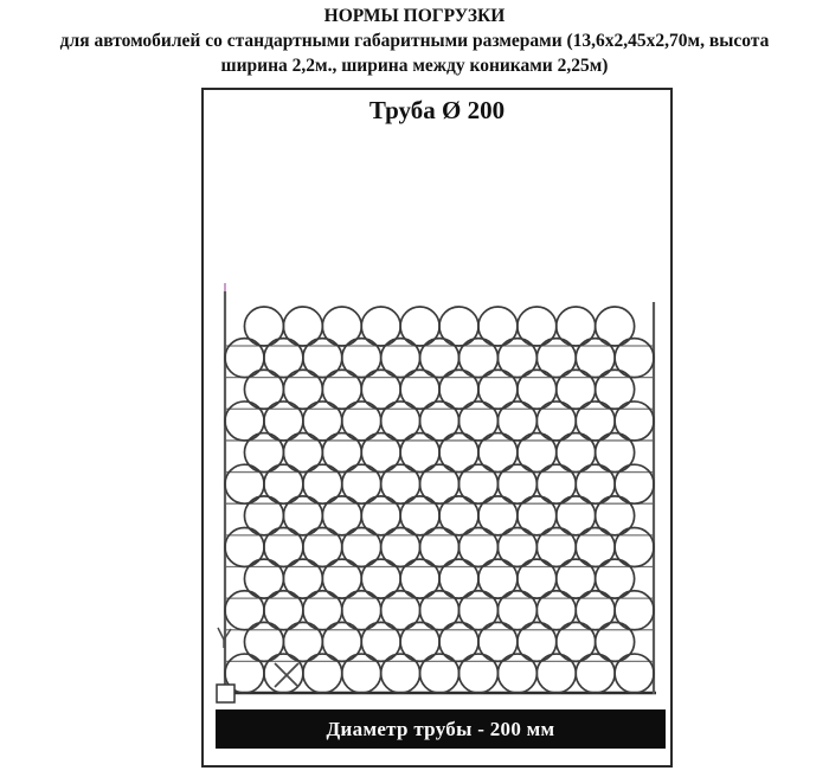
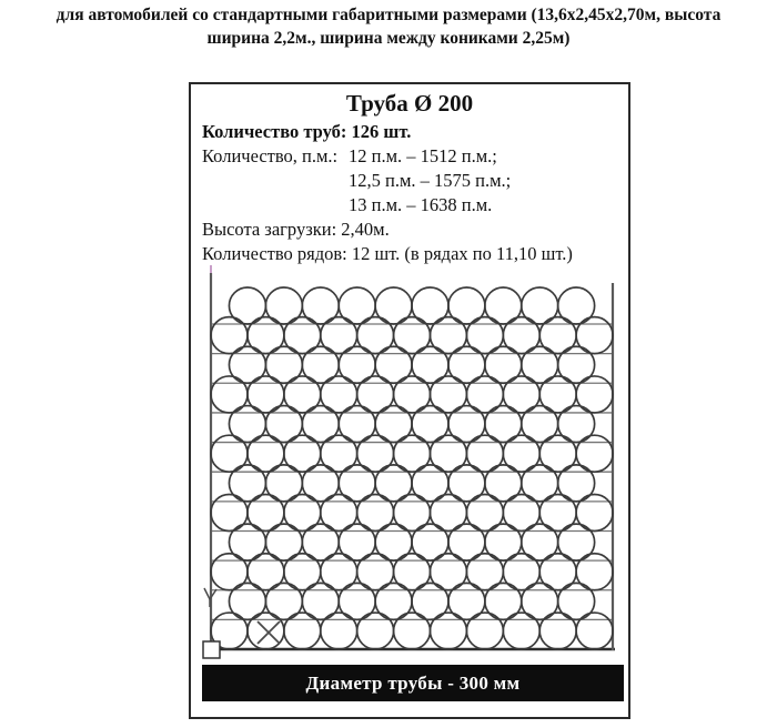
- НОРМЫ ПОГРУЗКИ
  для автомобилей со стандартными габаритными размерами (13,6х2,45х2,70м, высота
  ширина 2,2м., ширина между кониками 2,25м)
  Труба Ø 200
+ Количество труб: 126 шт.
+ Количество, п.м.: 12 п.м. – 1512 п.м.;
+ 12,5 п.м. – 1575 п.м.;
+ 13 п.м. – 1638 п.м.
+ Высота загрузки: 2,40м.
+ Количество рядов: 12 шт. (в рядах по 11,10 шт.)
- Диаметр трубы - 200 мм
+ Диаметр трубы - 300 мм
